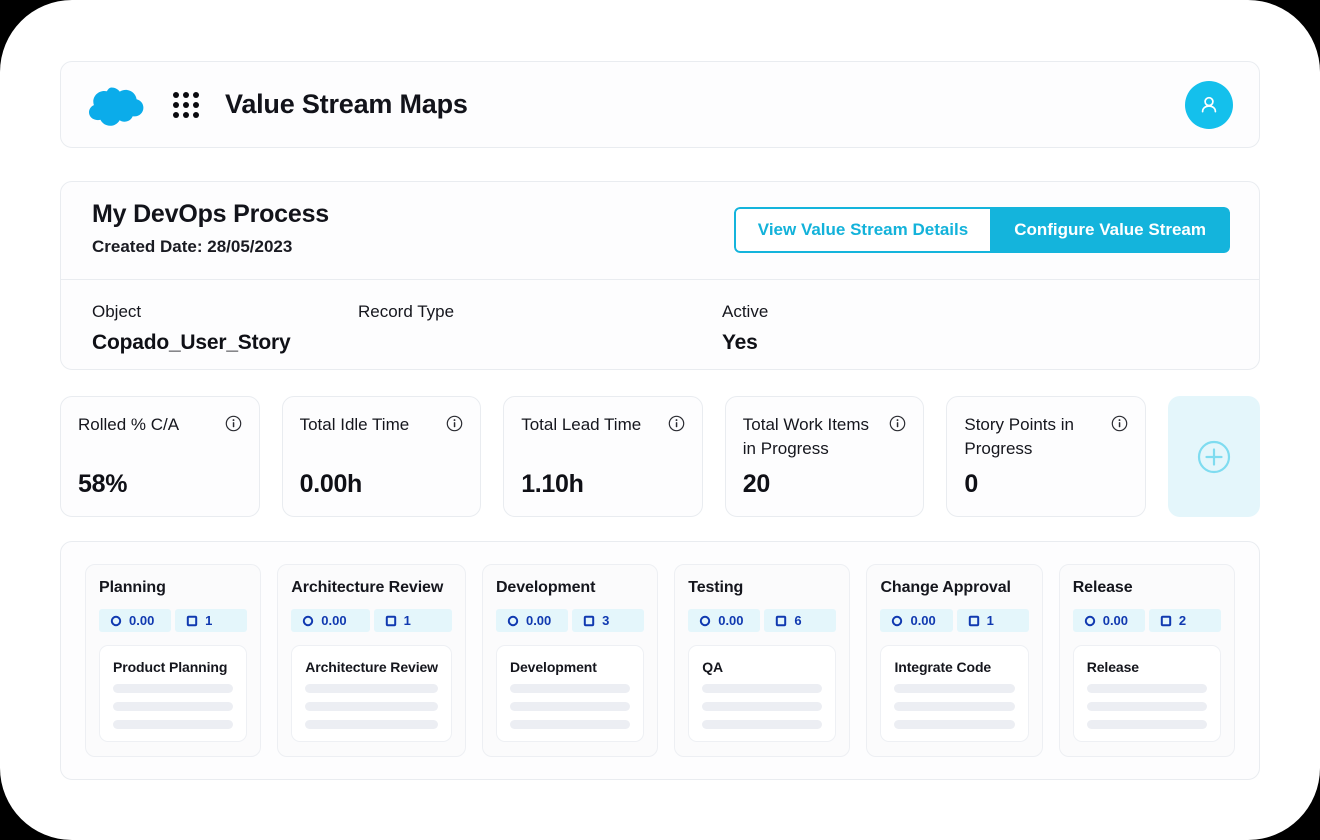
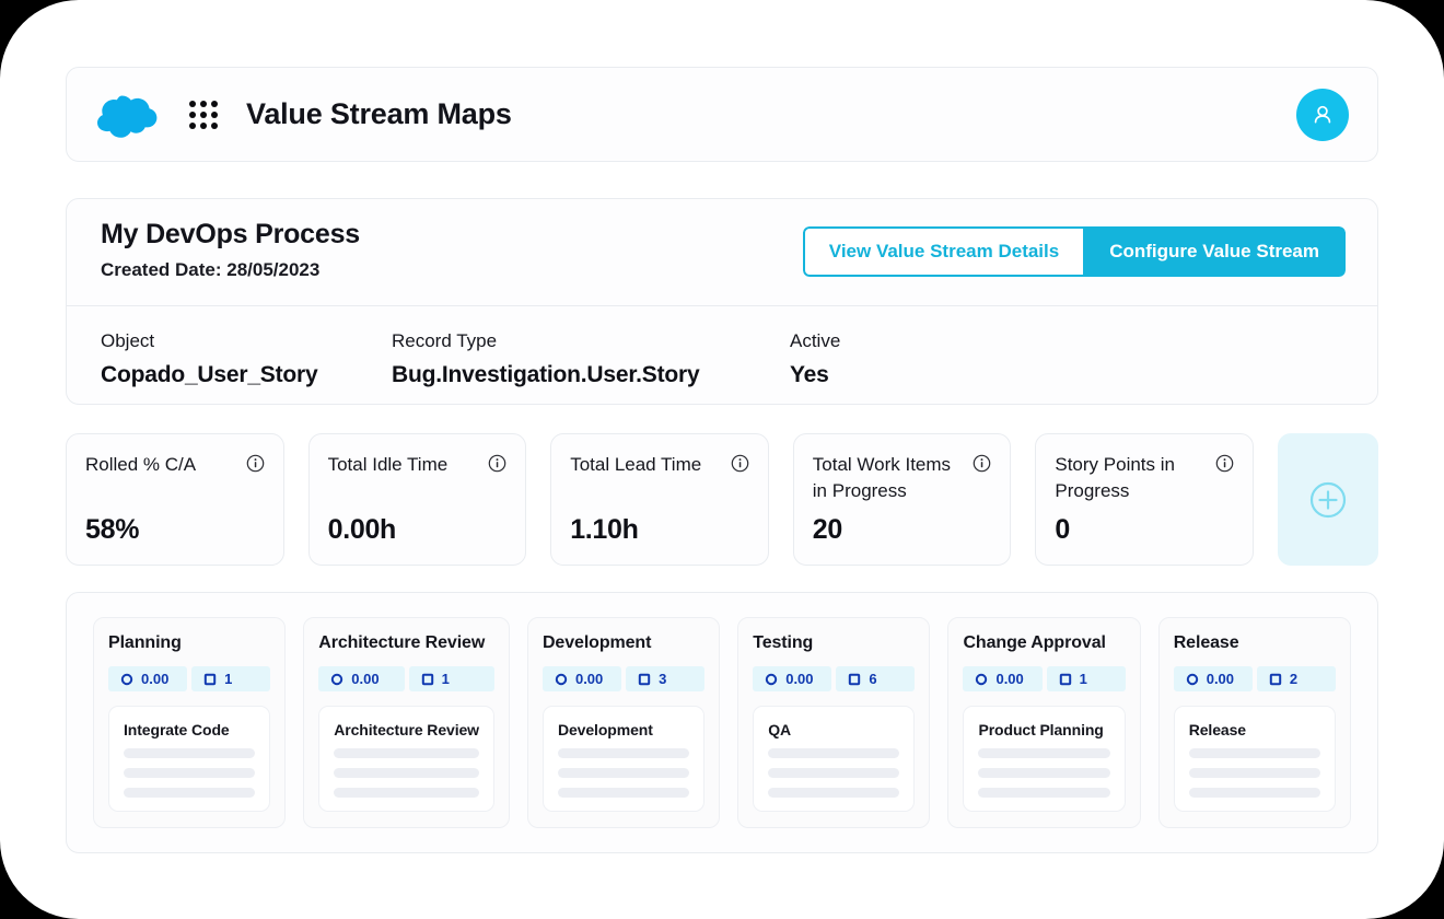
  Value Stream Maps
  My DevOps Process
  Created Date: 28/05/2023
  View Value Stream Details
  Configure Value Stream
  Object
  Copado_User_Story
  Record Type
+ Bug.Investigation.User.Story
  Active
  Yes
  Rolled % C/A
  58%
  Total Idle Time
  0.00h
  Total Lead Time
  1.10h
  Total Work Items in Progress
  20
  Story Points in Progress
  0
  Planning
  0.00
  1
- Product Planning
+ Integrate Code
  Architecture Review
  0.00
  1
  Architecture Review
  Development
  0.00
  3
  Development
  Testing
  0.00
  6
  QA
  Change Approval
  0.00
  1
- Integrate Code
+ Product Planning
  Release
  0.00
  2
  Release
